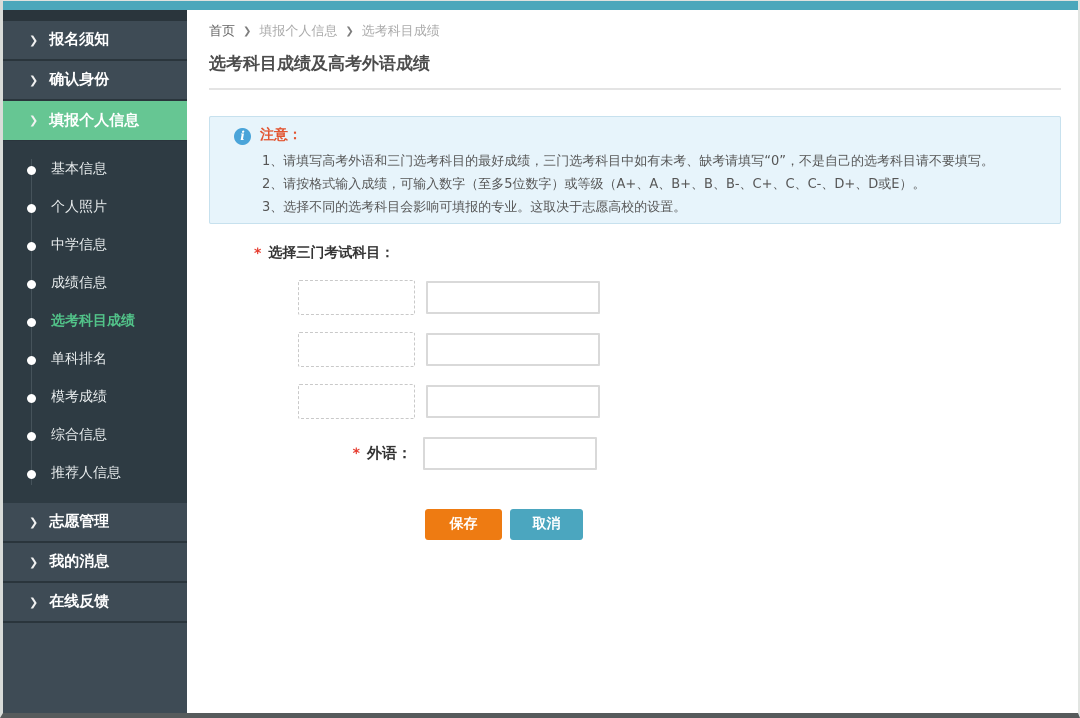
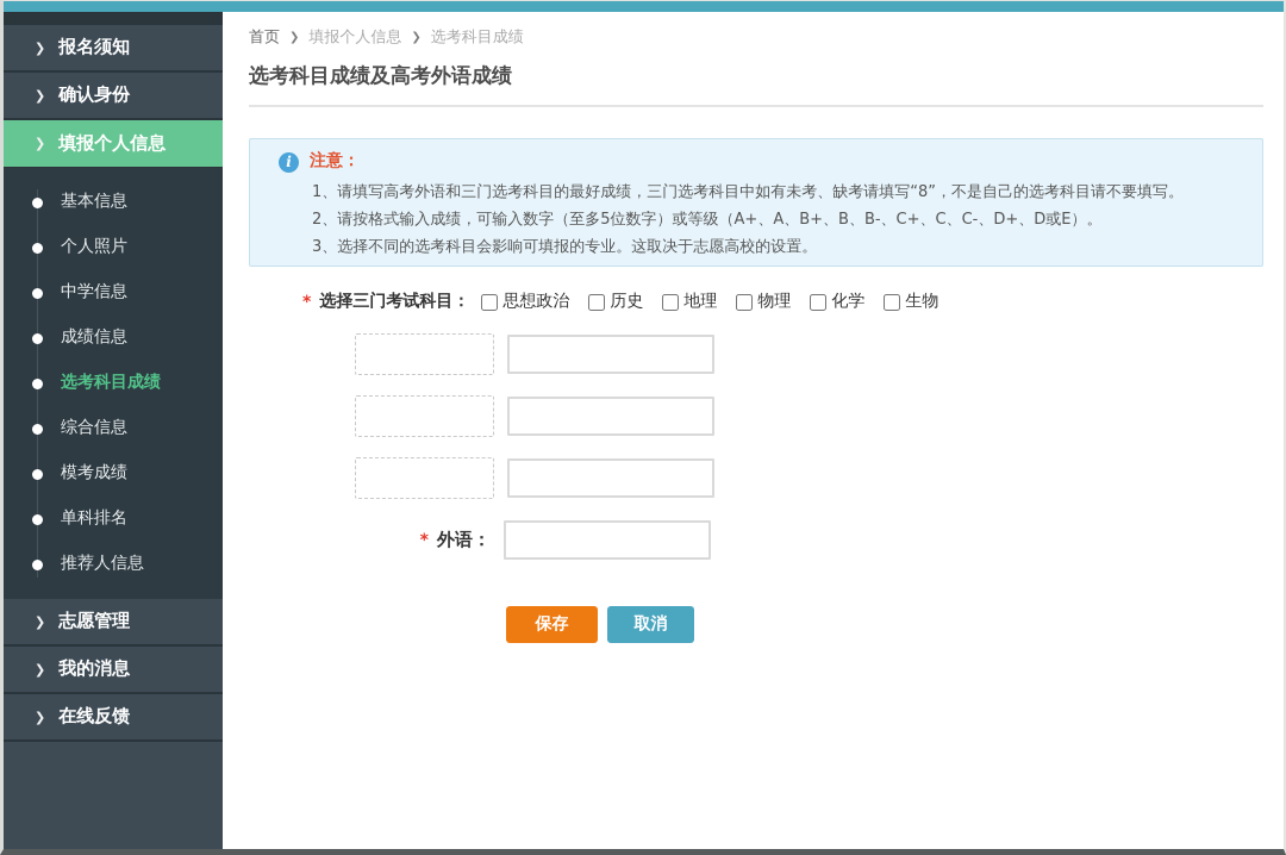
  ❯
  报名须知
  ❯
  确认身份
  ❯
  填报个人信息
  基本信息
  个人照片
  中学信息
  成绩信息
  选考科目成绩
- 单科排名
+ 综合信息
  模考成绩
- 综合信息
+ 单科排名
  推荐人信息
  ❯
  志愿管理
  ❯
  我的消息
  ❯
  在线反馈
  首页
  ❯
  填报个人信息
  ❯
  选考科目成绩
  选考科目成绩及高考外语成绩
  i
  注意：
- 1、请填写高考外语和三门选考科目的最好成绩，三门选考科目中如有未考、缺考请填写“0”，不是自己的选考科目请不要填写。
+ 1、请填写高考外语和三门选考科目的最好成绩，三门选考科目中如有未考、缺考请填写“8”，不是自己的选考科目请不要填写。
  2、请按格式输入成绩，可输入数字（至多5位数字）或等级（A+、A、B+、B、B-、C+、C、C-、D+、D或E）。
  3、选择不同的选考科目会影响可填报的专业。这取决于志愿高校的设置。
  *
  选择三门考试科目：
+ 思想政治
+ 历史
+ 地理
+ 物理
+ 化学
+ 生物
  *
  外语：
  保存
  取消
